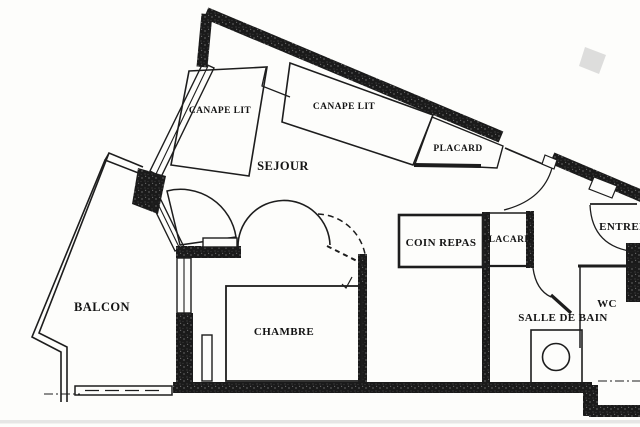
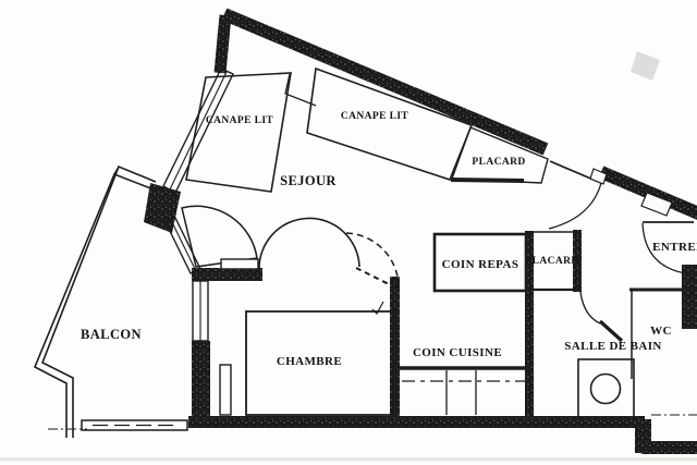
  BALCON
  CANAPE LIT
  CANAPE LIT
  SEJOUR
  PLACARD
  COIN REPAS
  PLACARD
  CHAMBRE
+ COIN CUISINE
  SALLE DE BAIN
  WC
  ENTRE
